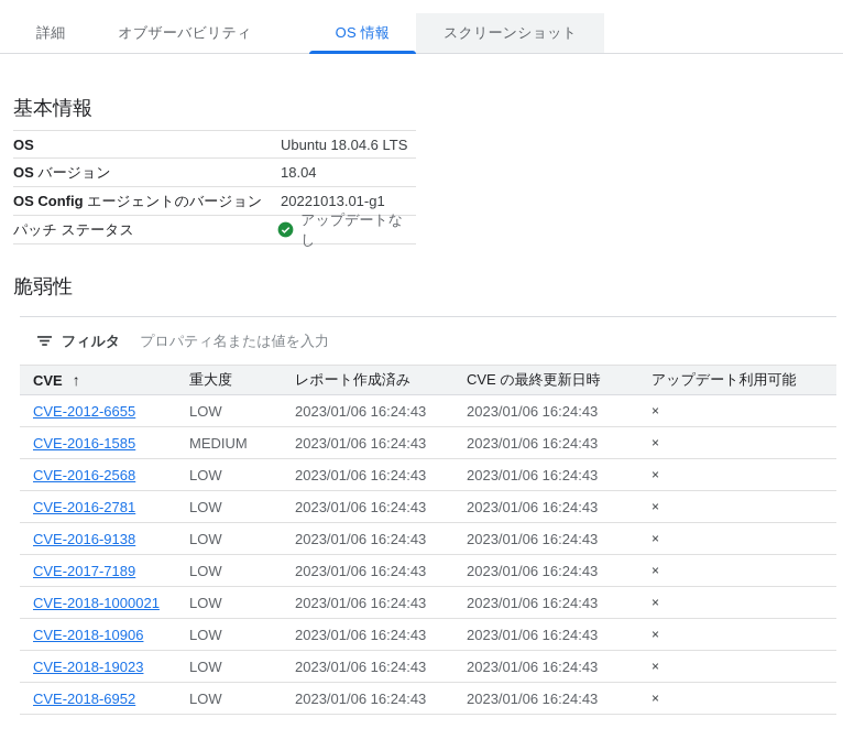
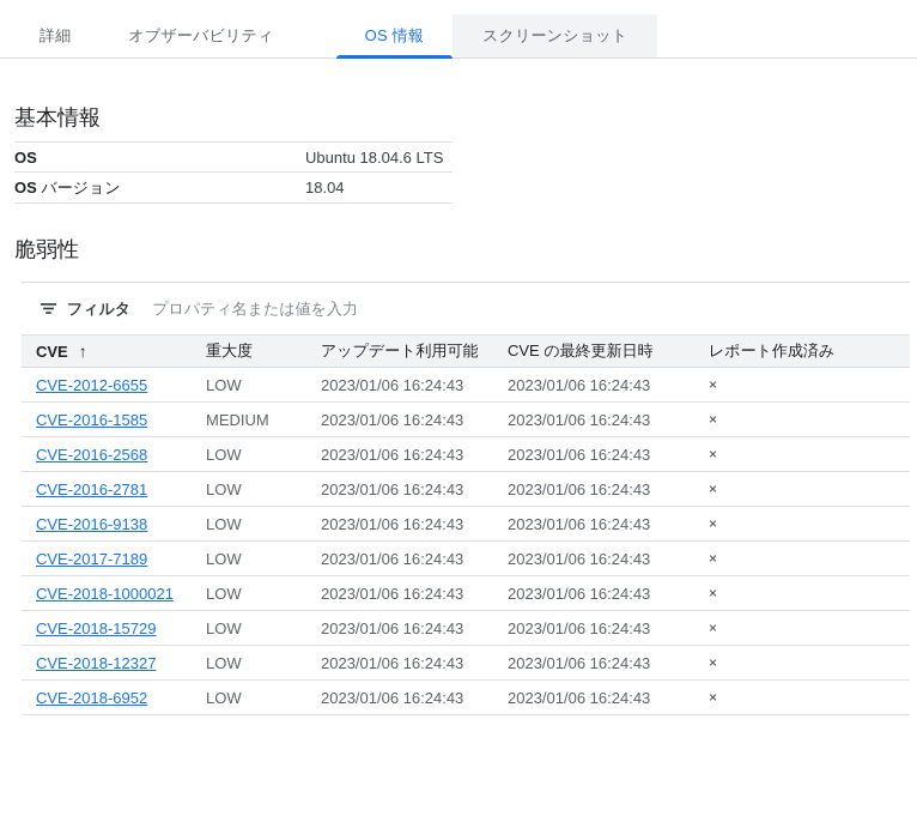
  詳細
  オブザーバビリティ
  OS 情報
  スクリーンショット
  基本情報
  OS
  Ubuntu 18.04.6 LTS
  OS バージョン
  18.04
- OS Config エージェントのバージョン
- 20221013.01-g1
- パッチ ステータス
- アップデートなし
  脆弱性
  フィルタ
  プロパティ名または値を入力
  CVE
  ↑
  重大度
- レポート作成済み
+ アップデート利用可能
  CVE の最終更新日時
- アップデート利用可能
+ レポート作成済み
  CVE-2012-6655
  LOW
  2023/01/06 16:24:43
  2023/01/06 16:24:43
  ×
  CVE-2016-1585
  MEDIUM
  2023/01/06 16:24:43
  2023/01/06 16:24:43
  ×
  CVE-2016-2568
  LOW
  2023/01/06 16:24:43
  2023/01/06 16:24:43
  ×
  CVE-2016-2781
  LOW
  2023/01/06 16:24:43
  2023/01/06 16:24:43
  ×
  CVE-2016-9138
  LOW
  2023/01/06 16:24:43
  2023/01/06 16:24:43
  ×
  CVE-2017-7189
  LOW
  2023/01/06 16:24:43
  2023/01/06 16:24:43
  ×
  CVE-2018-1000021
  LOW
  2023/01/06 16:24:43
  2023/01/06 16:24:43
  ×
- CVE-2018-10906
+ CVE-2018-15729
  LOW
  2023/01/06 16:24:43
  2023/01/06 16:24:43
  ×
- CVE-2018-19023
+ CVE-2018-12327
  LOW
  2023/01/06 16:24:43
  2023/01/06 16:24:43
  ×
  CVE-2018-6952
  LOW
  2023/01/06 16:24:43
  2023/01/06 16:24:43
  ×
